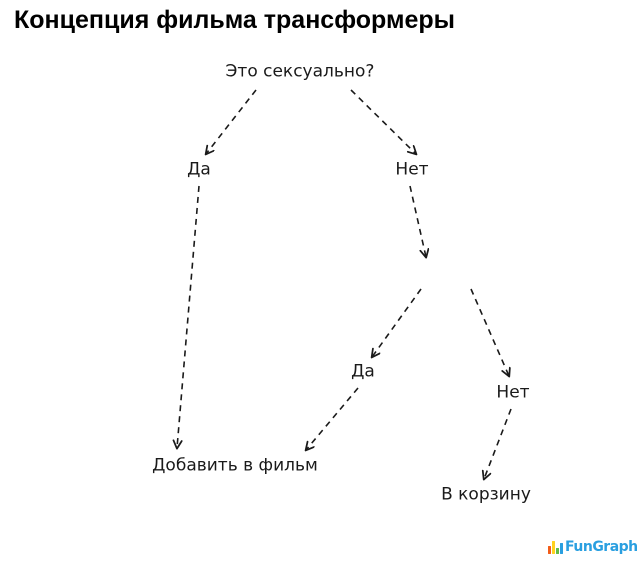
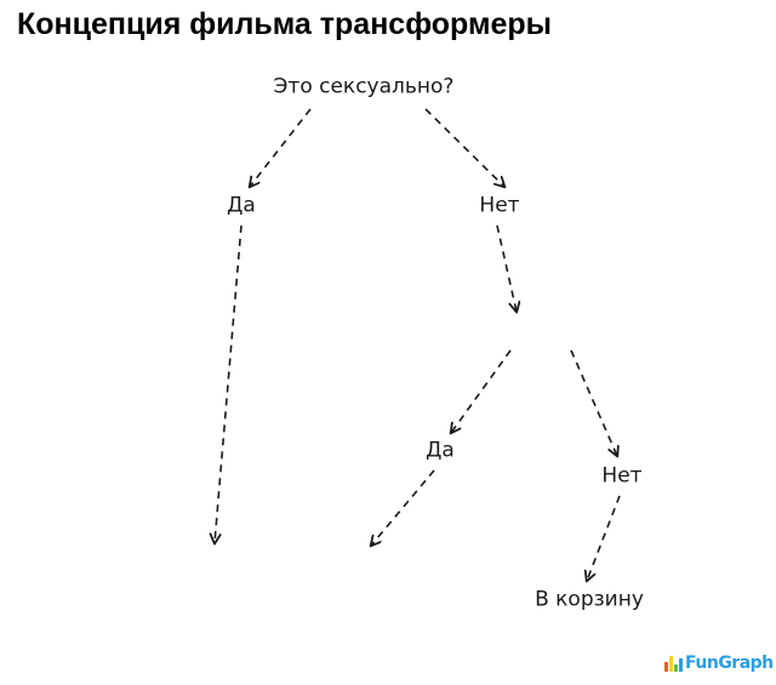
  Концепция фильма трансформеры
  Это сексуально?
- Добавить в фильм
  В корзину
  Да
  Нет
  Да
  Нет
  FunGraph
